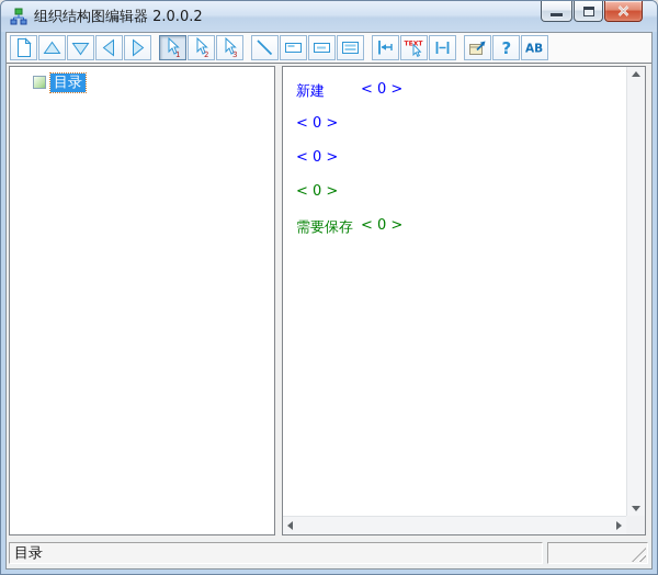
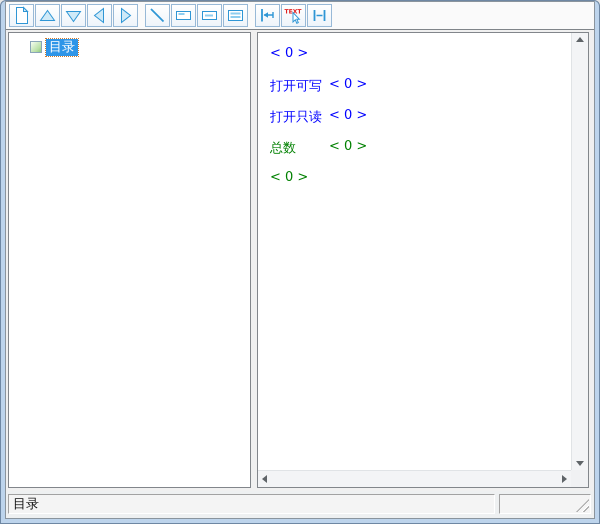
- 组织结构图编辑器 2.0.0.2
- 1
- 2
- 3
- ?
- AB
  目录
- 新建
  < 0 >
+ 打开可写
  < 0 >
+ 打开只读
  < 0 >
+ 总数
  < 0 >
- 需要保存
  < 0 >
  目录
